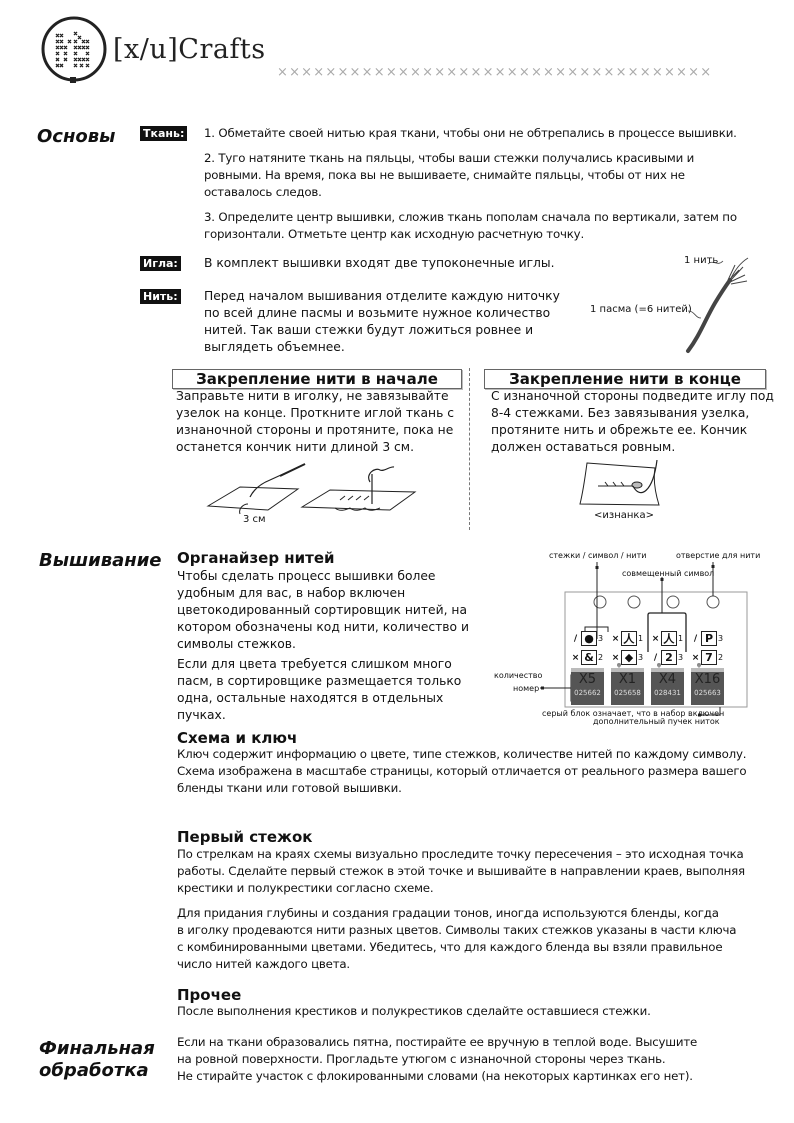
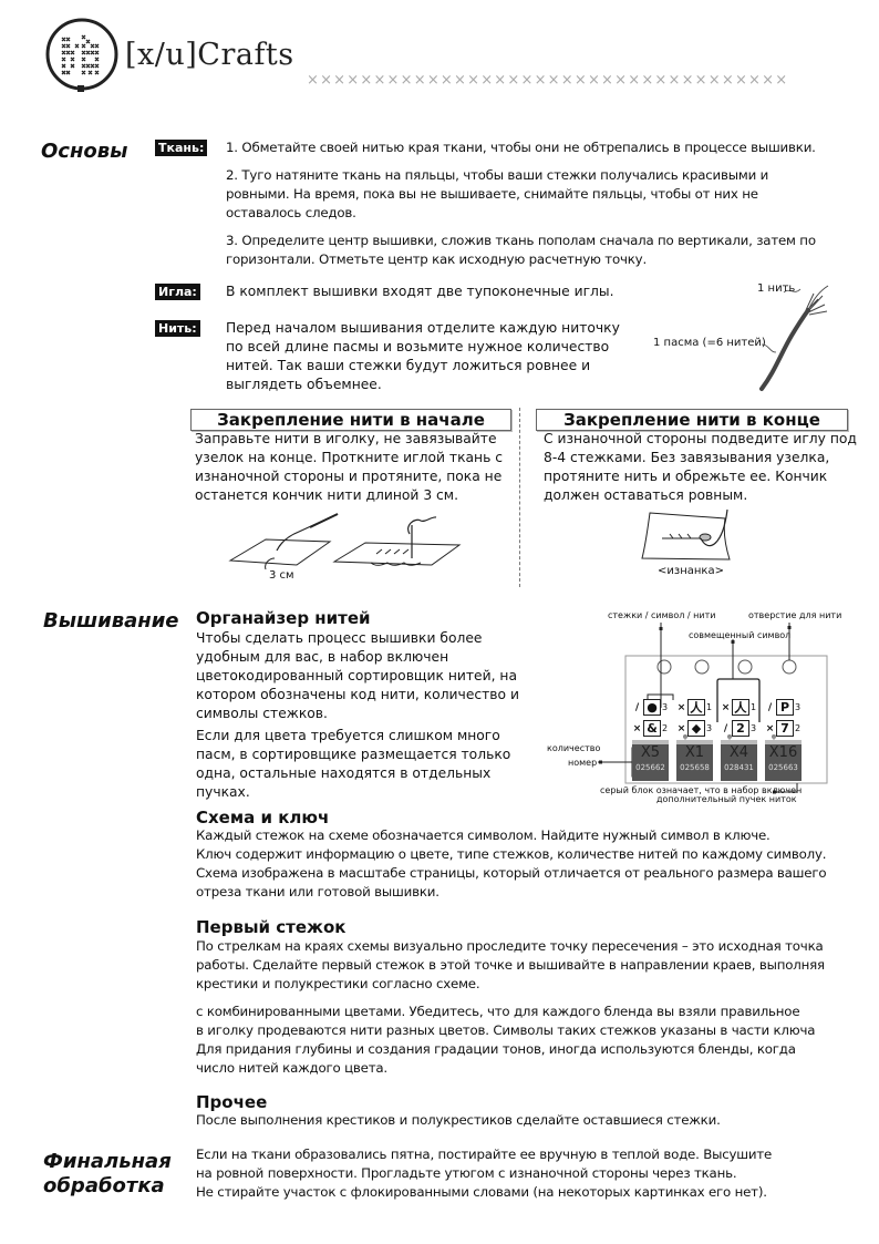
  [x/u]Crafts
  ××××××××××××××××××××××××××××××××××××
  Основы
  Ткань:
  1. Обметайте своей нитью края ткани, чтобы они не обтрепались в процессе вышивки.
  2. Туго натяните ткань на пяльцы, чтобы ваши стежки получались красивыми и ровными. На время, пока вы не вышиваете, снимайте пяльцы, чтобы от них не оставалось следов.
  3. Определите центр вышивки, сложив ткань пополам сначала по вертикали, затем по горизонтали. Отметьте центр как исходную расчетную точку.
  Игла:
  В комплект вышивки входят две тупоконечные иглы.
  Нить:
  Перед началом вышивания отделите каждую ниточку по всей длине пасмы и возьмите нужное количество нитей. Так ваши стежки будут ложиться ровнее и выглядеть объемнее.
  1 нить
  1 пасма (=6 нитей)
  Закрепление нити в начале
  Заправьте нити в иголку, не завязывайте узелок на конце. Проткните иглой ткань с изнаночной стороны и протяните, пока не останется кончик нити длиной 3 см.
  3 см
  Закрепление нити в конце
  С изнаночной стороны подведите иглу под 8-4 стежками. Без завязывания узелка, протяните нить и обрежьте ее. Кончик должен оставаться ровным.
  <изнанка>
  Вышивание
  Органайзер нитей
  Чтобы сделать процесс вышивки более удобным для вас, в набор включен цветокодированный сортировщик нитей, на котором обозначены код нити, количество и символы стежков.
  Если для цвета требуется слишком много пасм, в сортировщике размещается только одна, остальные находятся в отдельных пучках.
  стежки / символ / нити
  отверстие для нити
  совмещенный символ
  количество
  номер
  серый блок означает, что в набор включен
  дополнительный пучек ниток
  /
  ●
  3
  ×
  &
  2
  X5
  025662
  ×
  人
  1
  ×
  ◆
  3
  X1
  025658
  ×
  人
  1
  /
  2
  3
  X4
  028431
  /
  P
  3
  ×
  7
  2
  X16
  025663
  Схема и ключ
+ Каждый стежок на схеме обозначается символом. Найдите нужный символ в ключе.
  Ключ содержит информацию о цвете, типе стежков, количестве нитей по каждому символу.
  Схема изображена в масштабе страницы, который отличается от реального размера вашего
- бленды ткани или готовой вышивки.
+ отреза ткани или готовой вышивки.
  Первый стежок
  По стрелкам на краях схемы визуально проследите точку пересечения – это исходная точка
  работы. Сделайте первый стежок в этой точке и вышивайте в направлении краев, выполняя
  крестики и полукрестики согласно схеме.
- Для придания глубины и создания градации тонов, иногда используются бленды, когда
+ с комбинированными цветами. Убедитесь, что для каждого бленда вы взяли правильное
  в иголку продеваются нити разных цветов. Символы таких стежков указаны в части ключа
- с комбинированными цветами. Убедитесь, что для каждого бленда вы взяли правильное
+ Для придания глубины и создания градации тонов, иногда используются бленды, когда
  число нитей каждого цвета.
  Прочее
  После выполнения крестиков и полукрестиков сделайте оставшиеся стежки.
  Финальная
  обработка
  Если на ткани образовались пятна, постирайте ее вручную в теплой воде. Высушите
  на ровной поверхности. Прогладьте утюгом с изнаночной стороны через ткань.
  Не стирайте участок с флокированными словами (на некоторых картинках его нет).
